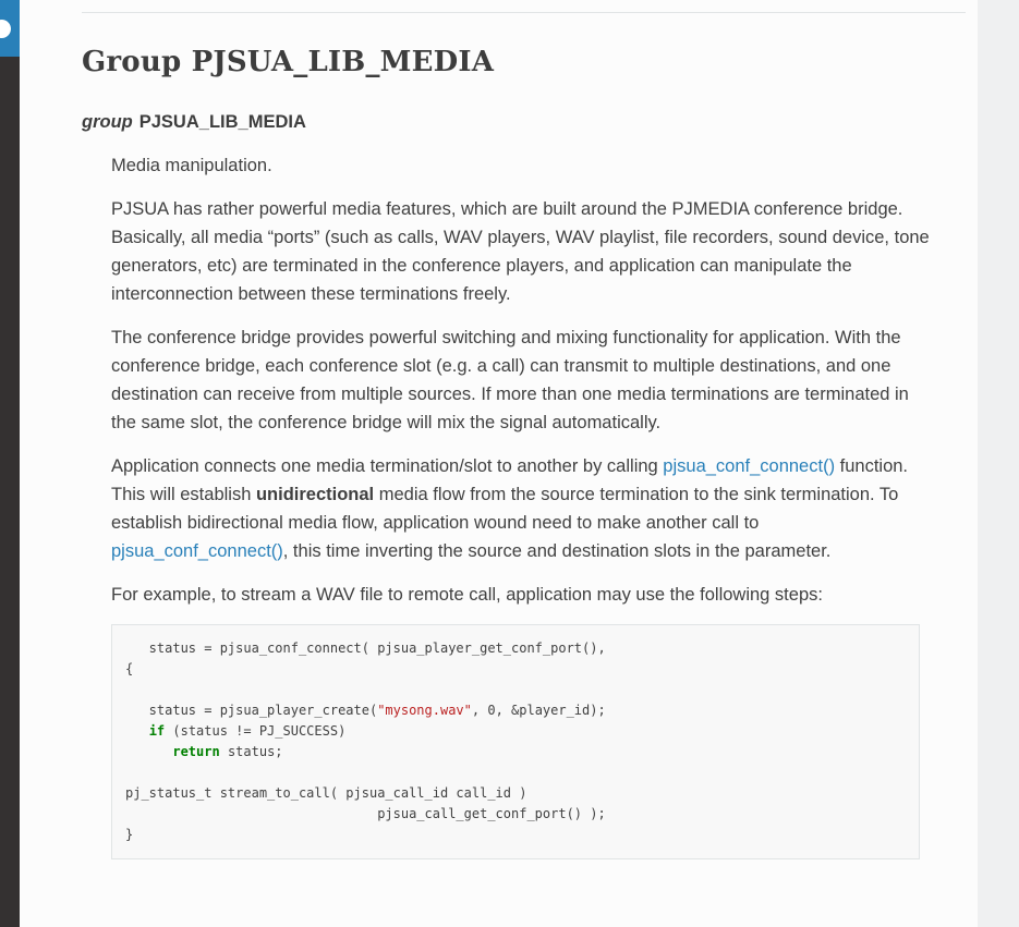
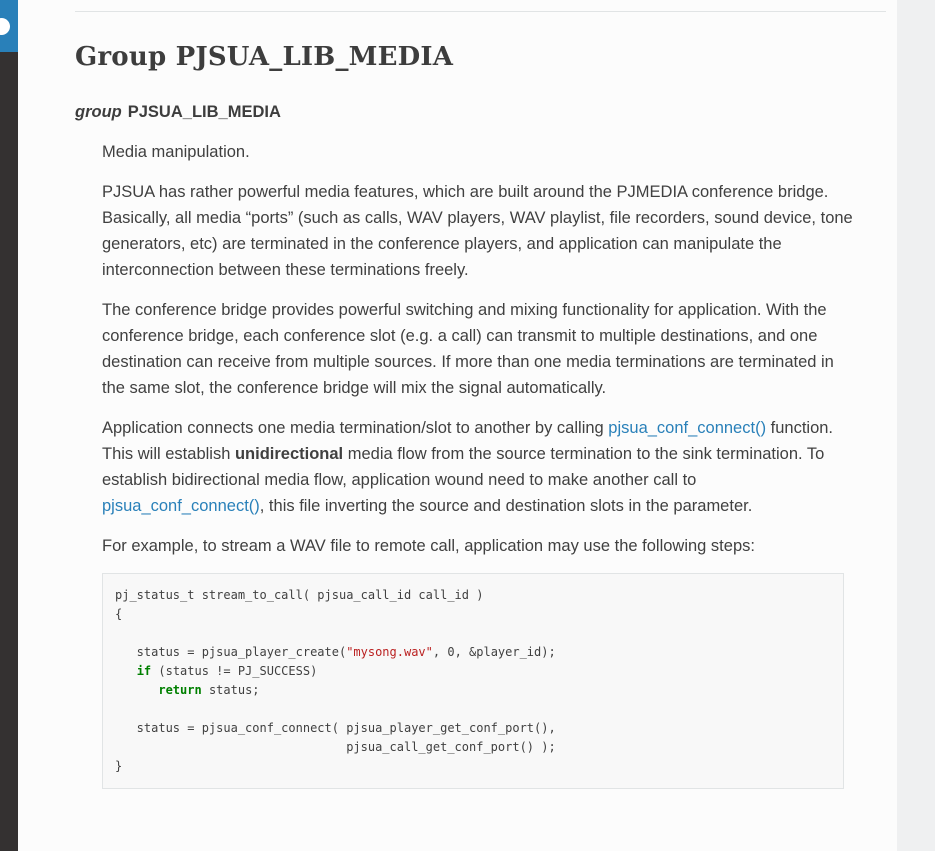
  Group PJSUA_LIB_MEDIA
  group PJSUA_LIB_MEDIA
  Media manipulation.
  PJSUA has rather powerful media features, which are built around the PJMEDIA conference bridge. Basically, all media “ports” (such as calls, WAV players, WAV playlist, file recorders, sound device, tone generators, etc) are terminated in the conference players, and application can manipulate the interconnection between these terminations freely.
  The conference bridge provides powerful switching and mixing functionality for application. With the conference bridge, each conference slot (e.g. a call) can transmit to multiple destinations, and one destination can receive from multiple sources. If more than one media terminations are terminated in the same slot, the conference bridge will mix the signal automatically.
- Application connects one media termination/slot to another by calling pjsua_conf_connect() function. This will establish unidirectional media flow from the source termination to the sink termination. To establish bidirectional media flow, application wound need to make another call to pjsua_conf_connect(), this time inverting the source and destination slots in the parameter.
+ Application connects one media termination/slot to another by calling pjsua_conf_connect() function. This will establish unidirectional media flow from the source termination to the sink termination. To establish bidirectional media flow, application wound need to make another call to pjsua_conf_connect(), this file inverting the source and destination slots in the parameter.
  For example, to stream a WAV file to remote call, application may use the following steps:
- status = pjsua_conf_connect( pjsua_player_get_conf_port(),
+ pj_status_t stream_to_call( pjsua_call_id call_id )
  {
  status = pjsua_player_create("mysong.wav", 0, &player_id);
  if (status != PJ_SUCCESS)
  return status;
- pj_status_t stream_to_call( pjsua_call_id call_id )
+ status = pjsua_conf_connect( pjsua_player_get_conf_port(),
  pjsua_call_get_conf_port() );
  }
